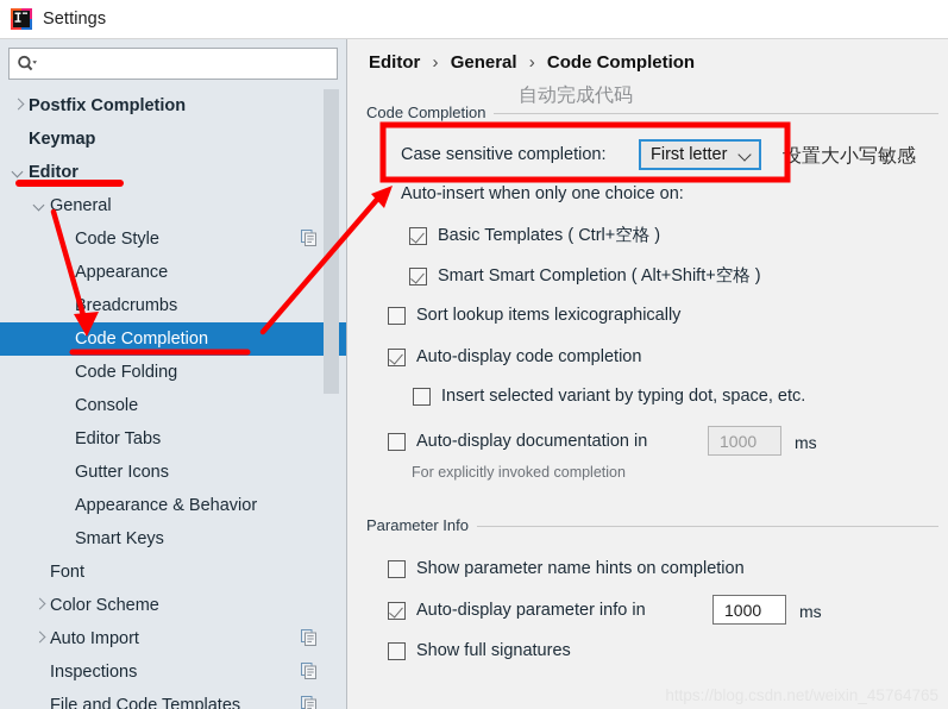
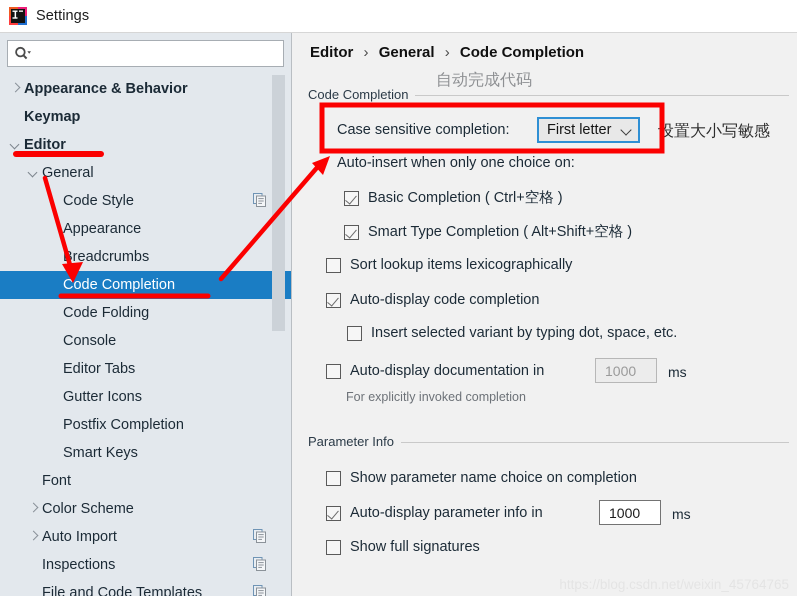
  Settings
- Postfix Completion
+ Appearance & Behavior
  Keymap
  Editor
  General
  Code Style
  Appearance
  readcrumbs
  Code Completion
  Code Folding
  Console
  Editor Tabs
  Gutter Icons
- Appearance & Behavior
+ Postfix Completion
  Smart Keys
  Font
  Color Scheme
  Auto Import
  Inspections
  File and Code Templates
  Editor › General › Code Completion
  Code Completion
  自动完成代码
  Case sensitive completion:
  First letter
  设置大小写敏感
  Auto-insert when only one choice on:
- Basic Templates ( Ctrl+空格 )
+ Basic Completion ( Ctrl+空格 )
- Smart Smart Completion ( Alt+Shift+空格 )
+ Smart Type Completion ( Alt+Shift+空格 )
  Sort lookup items lexicographically
  Auto-display code completion
  Insert selected variant by typing dot, space, etc.
  Auto-display documentation in
  1000
  ms
  For explicitly invoked completion
  Parameter Info
- Show parameter name hints on completion
+ Show parameter name choice on completion
  Auto-display parameter info in
  1000
  ms
  Show full signatures
